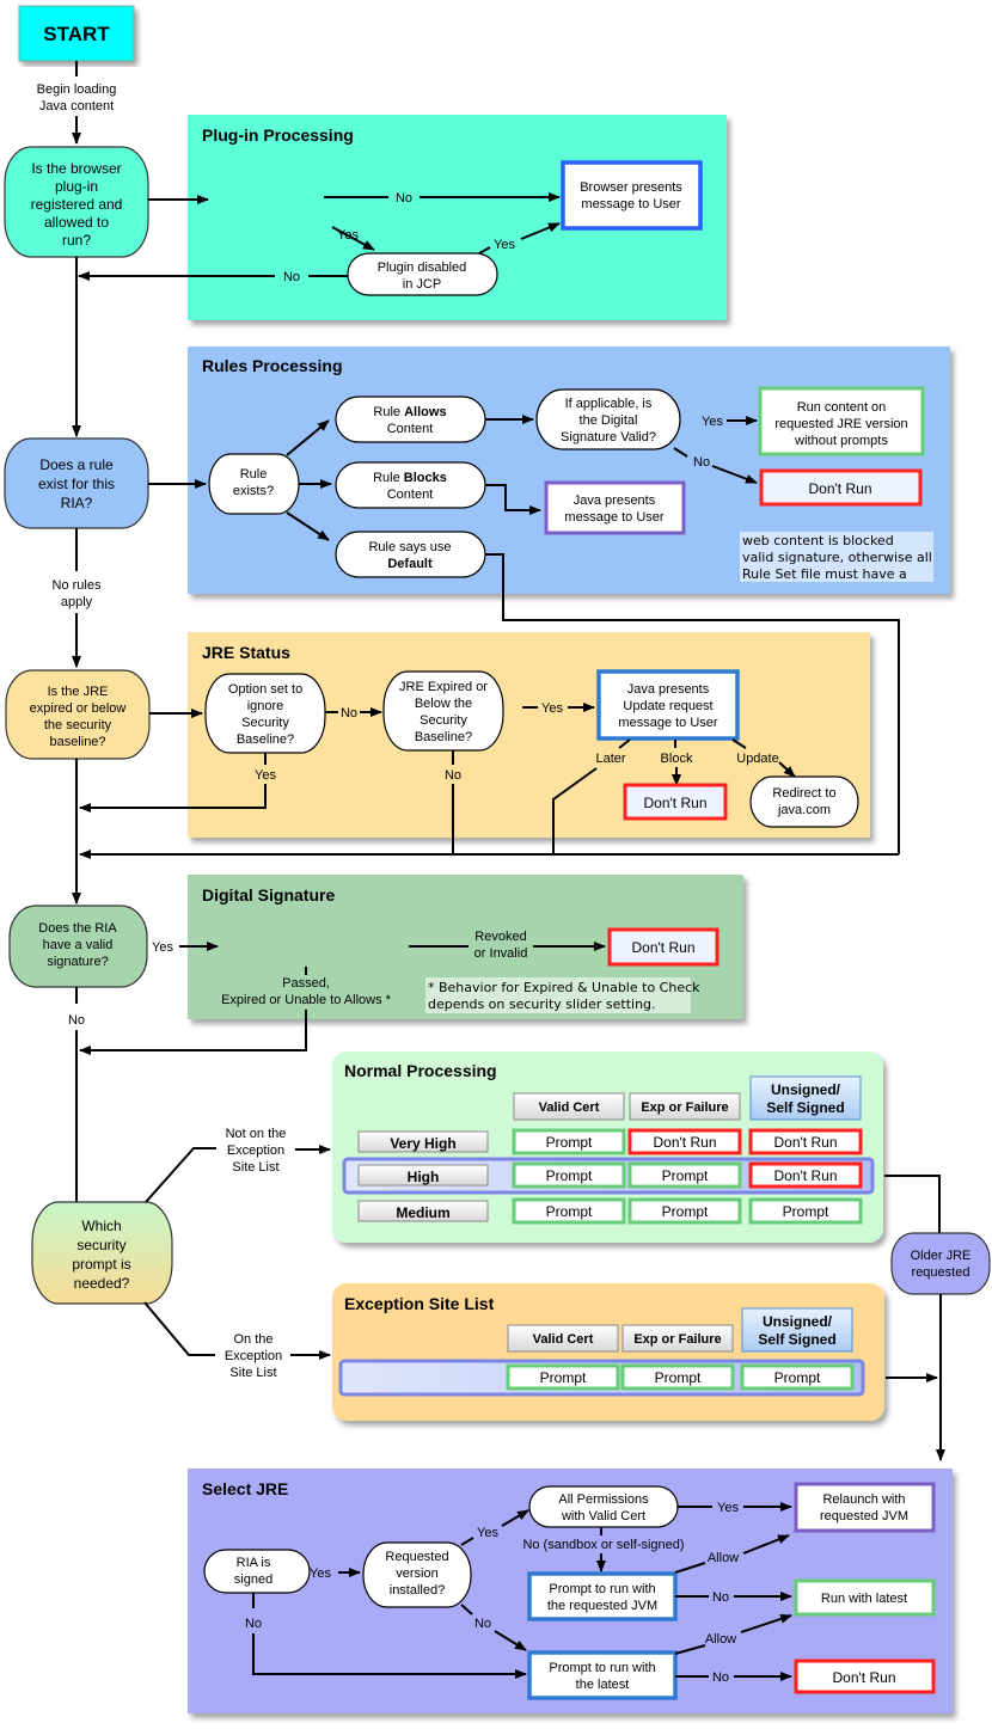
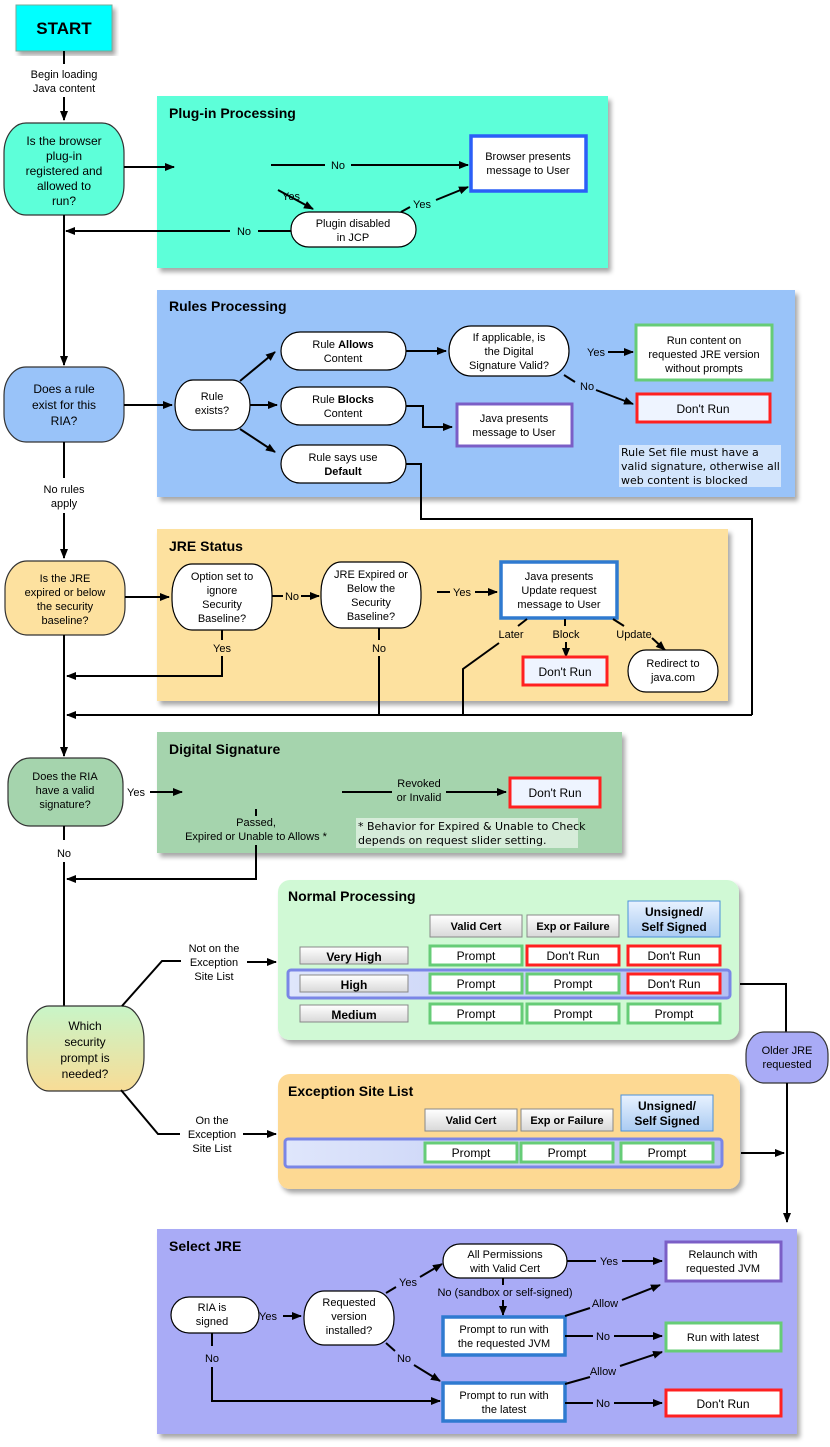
  START
  Begin loading
  Java content
  Is the browser
  plug-in
  registered and
  allowed to
  run?
  Plug-in Processing
  No
  Browser presents
  message to User
  Plugin disabled
  in JCP
  Yes
  No
  Does a rule
  exist for this
  RIA?
  Rules Processing
  Rule
  exists?
  Rule Allows
  Content
  Rule Blocks
  Content
  Rule says use
  Default
  If applicable, is
  the Digital
  Signature Valid?
  Yes
  Run content on
  requested JRE version
  without prompts
  No
  Don't Run
  Java presents
  message to User
- web content is blocked
+ Rule Set file must have a
  valid signature, otherwise all
- Rule Set file must have a
+ web content is blocked
  No rules
  apply
  Is the JRE
  expired or below
  the security
  baseline?
  JRE Status
  Option set to
  ignore
  Security
  Baseline?
  No
  JRE Expired or
  Below the
  Security
  Baseline?
  Yes
  Java presents
  Update request
  message to User
  Later
  Block
  Update
  Don't Run
  Redirect to
  java.com
  Yes
  No
  Does the RIA
  have a valid
  signature?
  Digital Signature
  Yes
  Revoked
  or Invalid
  Don't Run
  Passed,
  Expired or Unable to Allows *
  * Behavior for Expired & Unable to Check
- depends on security slider setting.
+ depends on request slider setting.
  No
  Which
  security
  prompt is
  needed?
  Not on the
  Exception
  Site List
  On the
  Exception
  Site List
  Normal Processing
  Valid Cert
  Exp or Failure
  Unsigned/
  Self Signed
  Very High
  Prompt
  Don't Run
  Don't Run
  High
  Prompt
  Prompt
  Don't Run
  Medium
  Prompt
  Prompt
  Prompt
  Exception Site List
  Valid Cert
  Exp or Failure
  Unsigned/
  Self Signed
  Prompt
  Prompt
  Prompt
  Older JRE
  requested
  Select JRE
  RIA is
  signed
  Yes
  Requested
  version
  installed?
  Yes
  All Permissions
  with Valid Cert
  Yes
  Relaunch with
  requested JVM
  No (sandbox or self-signed)
  Prompt to run with
  the requested JVM
  Allow
  No
  Run with latest
  No
  Prompt to run with
  the latest
  Allow
  No
  Don't Run
  No
